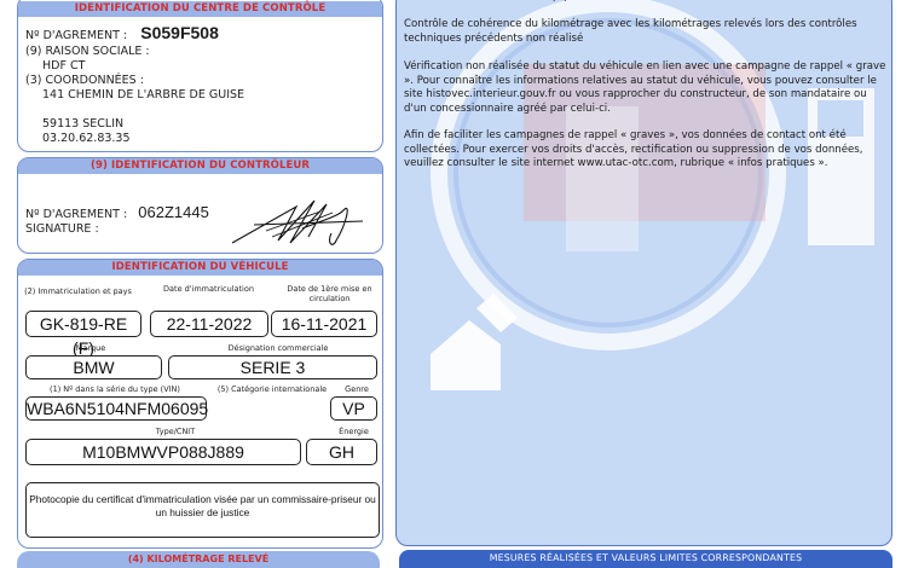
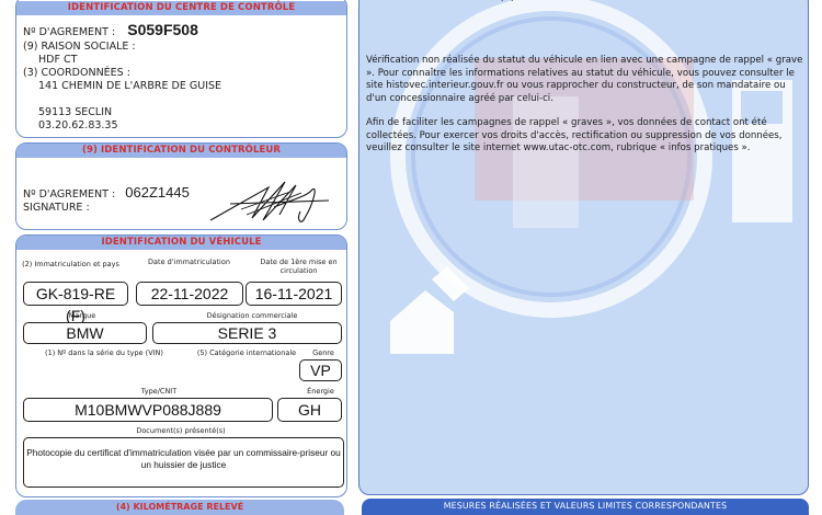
  IDENTIFICATION DU CENTRE DE CONTRÔLE
  Nº D'AGREMENT : S059F508
  (9) RAISON SOCIALE :
  HDF CT
  (3) COORDONNÉES :
  141 CHEMIN DE L'ARBRE DE GUISE
  59113 SECLIN
  03.20.62.83.35
  (9) IDENTIFICATION DU CONTRÔLEUR
  Nº D'AGREMENT : 062Z1445
  SIGNATURE :
  IDENTIFICATION DU VÉHICULE
  (2) Immatriculation et pays
  Date d'immatriculation
  Date de 1ère mise en circulation
  GK-819-RE (F)
  22-11-2022
  16-11-2021
  Marque
  Désignation commerciale
  BMW
  SERIE 3
  (1) Nº dans la série du type (VIN)
  (5) Catégorie internationale
  Genre
- WBA6N5104NFM06095
  VP
  Type/CNIT
  Énergie
  M10BMWVP088J889
  GH
+ Document(s) présenté(s)
  Photocopie du certificat d'immatriculation visée par un commissaire-priseur ou un huissier de justice
  (4) KILOMÉTRAGE RELEVÉ
- Contrôle de cohérence du kilométrage avec les kilométrages relevés lors des contrôles techniques précédents non réalisé
  Vérification non réalisée du statut du véhicule en lien avec une campagne de rappel « grave ». Pour connaître les informations relatives au statut du véhicule, vous pouvez consulter le site histovec.interieur.gouv.fr ou vous rapprocher du constructeur, de son mandataire ou d'un concessionnaire agréé par celui-ci.
  Afin de faciliter les campagnes de rappel « graves », vos données de contact ont été collectées. Pour exercer vos droits d'accès, rectification ou suppression de vos données, veuillez consulter le site internet www.utac-otc.com, rubrique « infos pratiques ».
  MESURES RÉALISÉES ET VALEURS LIMITES CORRESPONDANTES
